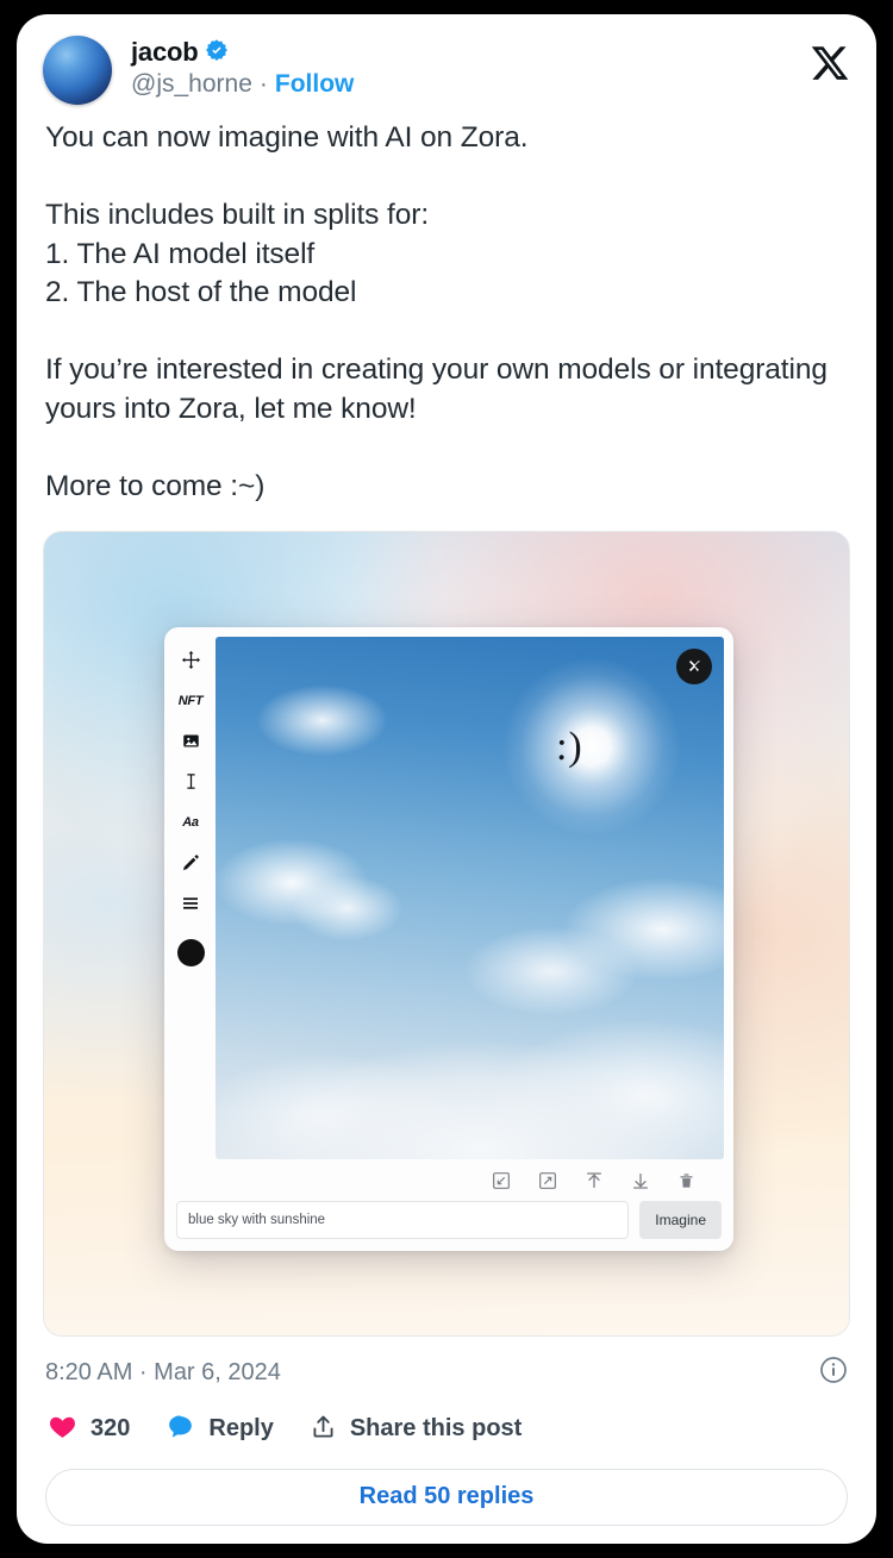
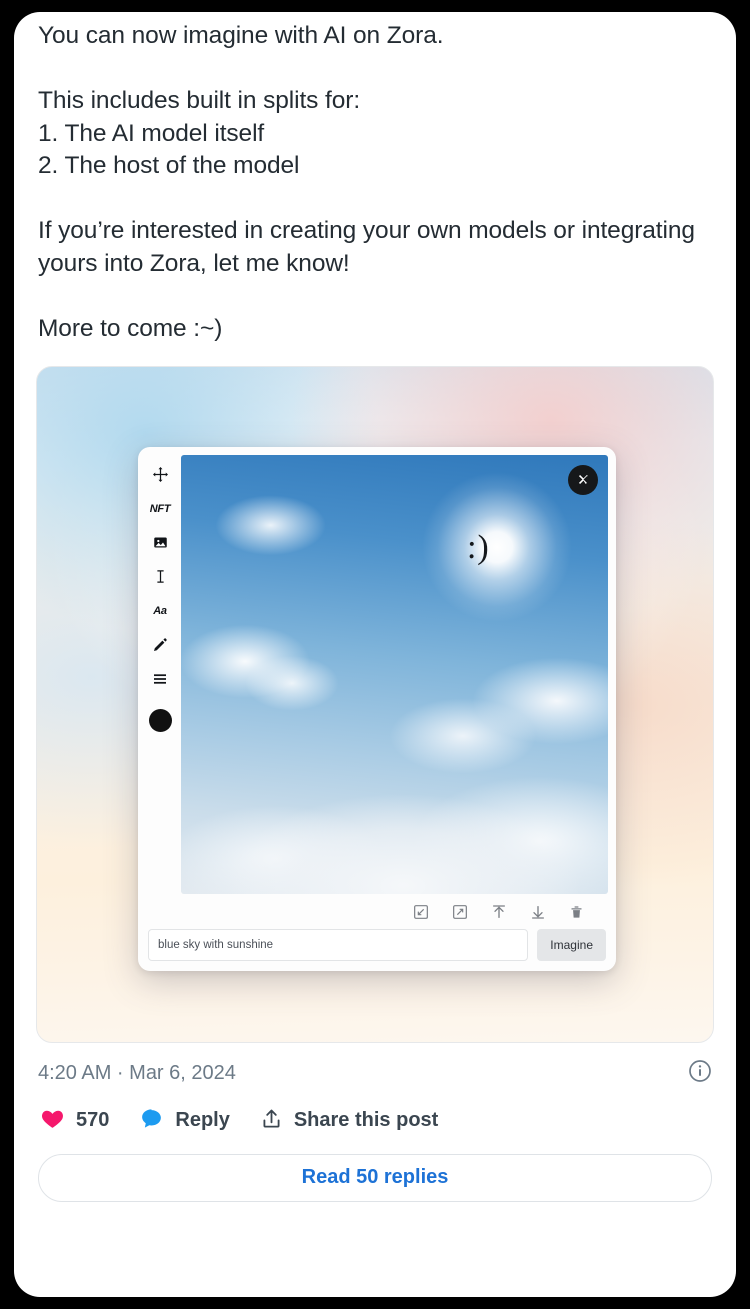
- jacob
- @js_horne
- ·
- Follow
  You can now imagine with AI on Zora.
  This includes built in splits for:
  1. The AI model itself
  2. The host of the model
  If you’re interested in creating your own models or integrating yours into Zora, let me know!
  More to come :~)
  NFT
  Aa
  :)
  blue sky with sunshine
  Imagine
- 8:20 AM · Mar 6, 2024
+ 4:20 AM · Mar 6, 2024
- 320
+ 570
  Reply
  Share this post
  Read 50 replies
